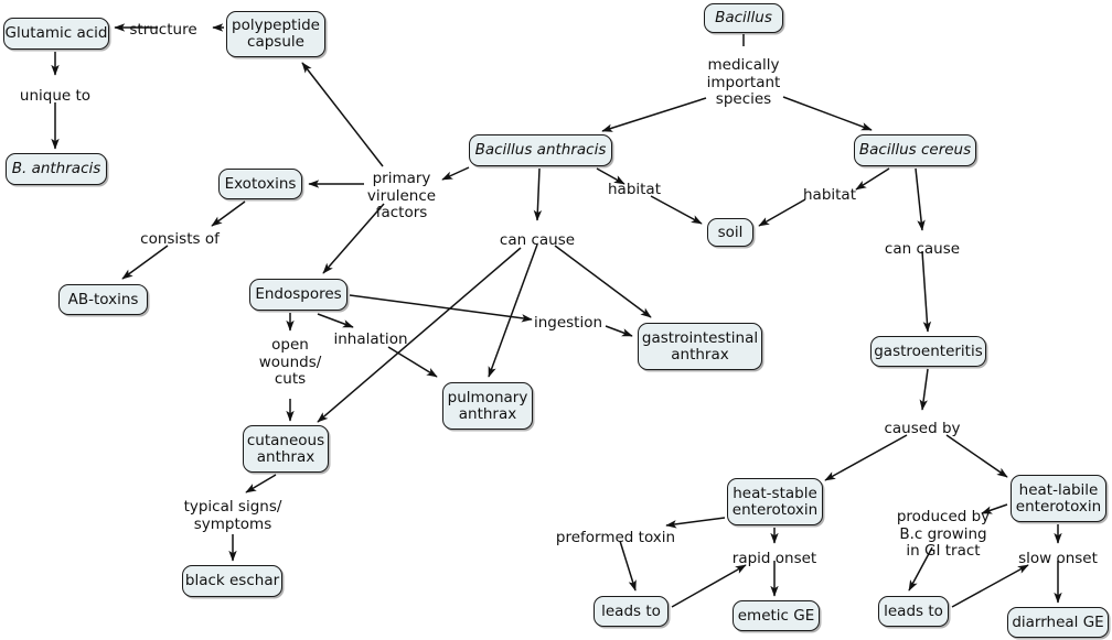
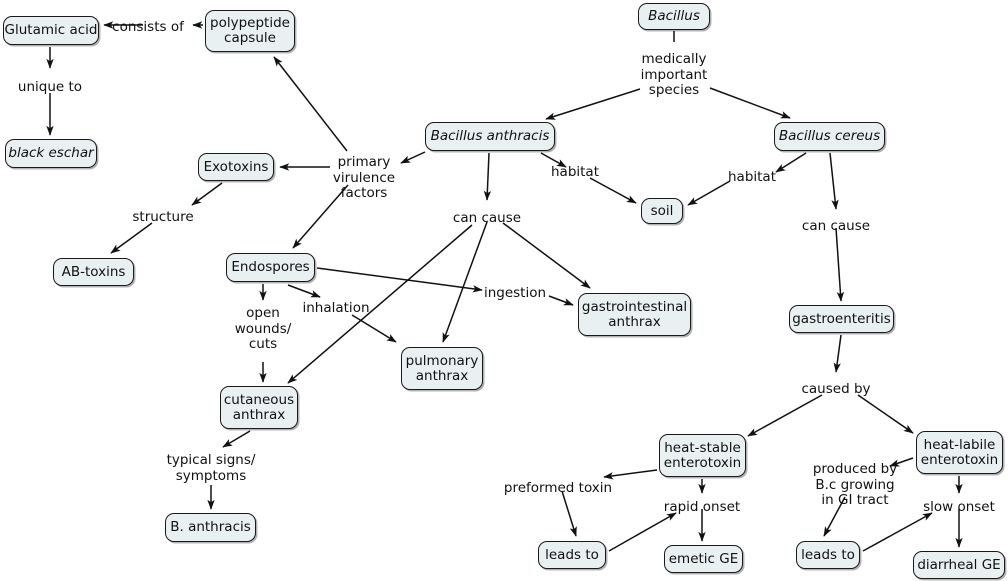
  Glutamic acid
  polypeptide
  capsule
- B. anthracis
+ black eschar
  Exotoxins
  AB-toxins
  Endospores
  cutaneous
  anthrax
- black eschar
+ B. anthracis
  pulmonary
  anthrax
  Bacillus anthracis
  gastrointestinal
  anthrax
  soil
  Bacillus
  Bacillus cereus
  gastroenteritis
  heat-stable
  enterotoxin
  heat-labile
  enterotoxin
  leads to
  emetic GE
  leads to
  diarrheal GE
- structure
+ consists of
  unique to
- consists of
+ structure
  primary
  virulence
  factors
  inhalation
  open
  wounds/
  cuts
  typical signs/
  symptoms
  can cause
  ingestion
  habitat
  medically
  important
  species
  habitat
  can cause
  caused by
  preformed toxin
  rapid onset
  produced by
  B.c growing
  in GI tract
  slow onset
